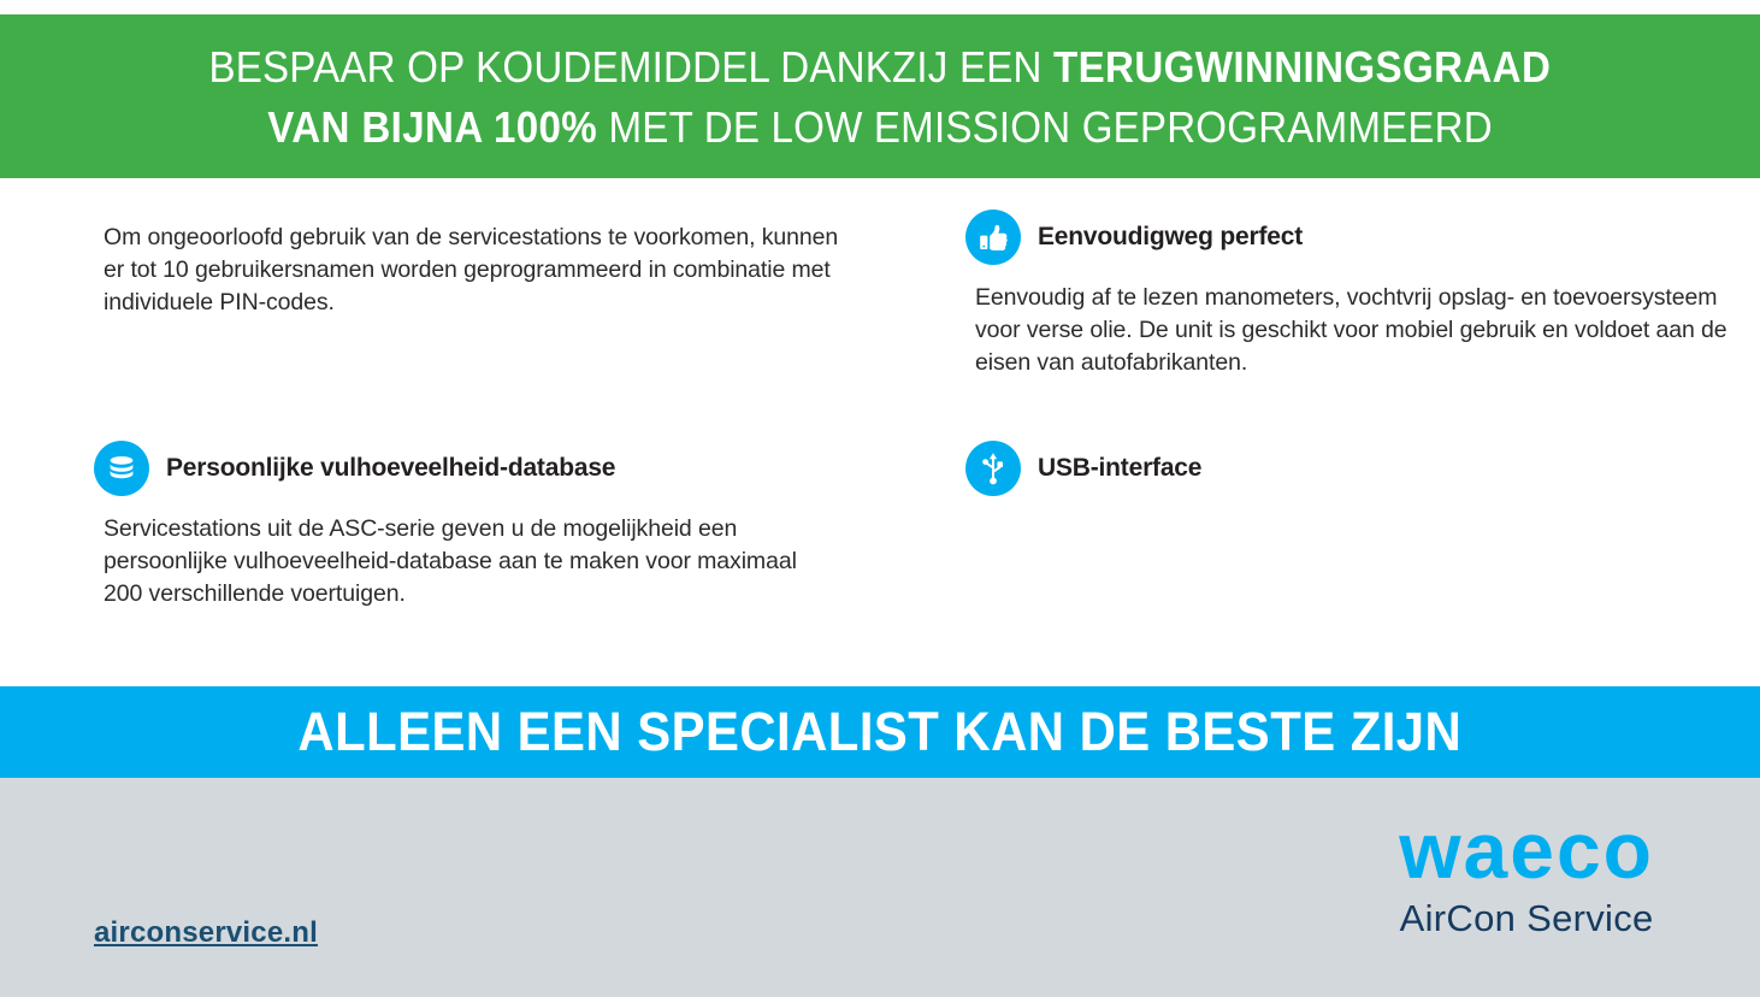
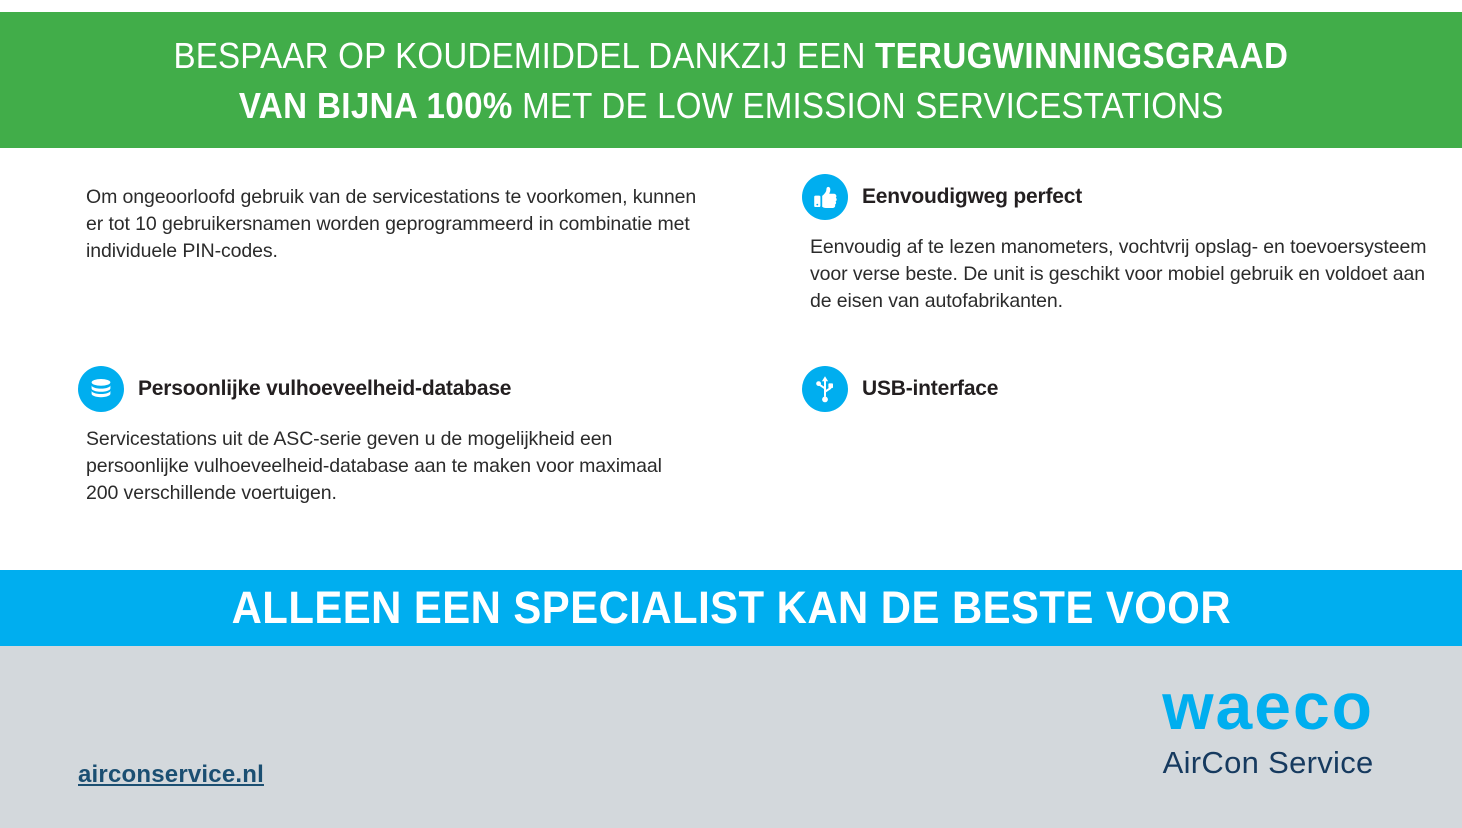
  BESPAAR OP KOUDEMIDDEL DANKZIJ EEN TERUGWINNINGSGRAAD
- VAN BIJNA 100% MET DE LOW EMISSION GEPROGRAMMEERD
+ VAN BIJNA 100% MET DE LOW EMISSION SERVICESTATIONS
  Om ongeoorloofd gebruik van de servicestations te voorkomen, kunnen er tot 10 gebruikersnamen worden geprogrammeerd in combinatie met individuele PIN-codes.
  Eenvoudigweg perfect
- Eenvoudig af te lezen manometers, vochtvrij opslag- en toevoersysteem voor verse olie. De unit is geschikt voor mobiel gebruik en voldoet aan de eisen van autofabrikanten.
+ Eenvoudig af te lezen manometers, vochtvrij opslag- en toevoersysteem voor verse beste. De unit is geschikt voor mobiel gebruik en voldoet aan de eisen van autofabrikanten.
  Persoonlijke vulhoeveelheid-database
  Servicestations uit de ASC-serie geven u de mogelijkheid een persoonlijke vulhoeveelheid-database aan te maken voor maximaal 200 verschillende voertuigen.
  USB-interface
- ALLEEN EEN SPECIALIST KAN DE BESTE ZIJN
+ ALLEEN EEN SPECIALIST KAN DE BESTE VOOR
  airconservice.nl
  waeco
  AirCon Service
